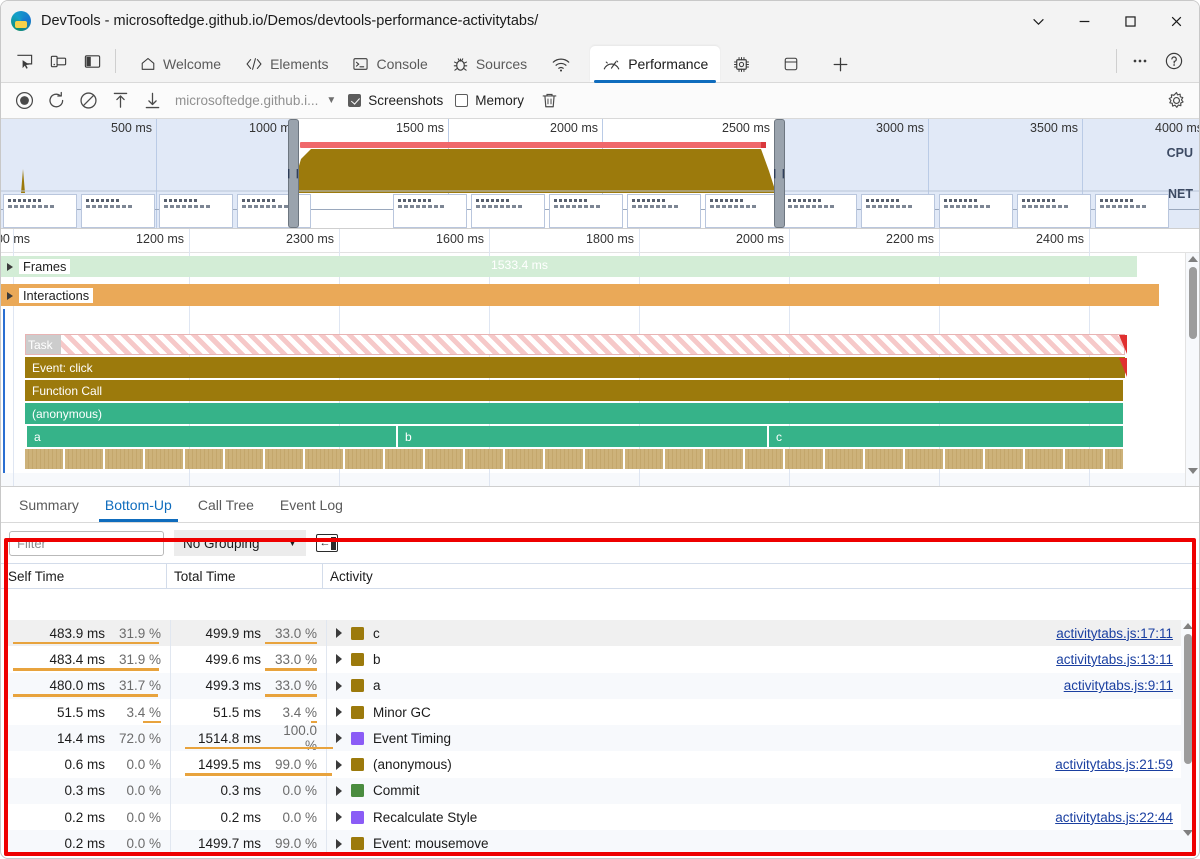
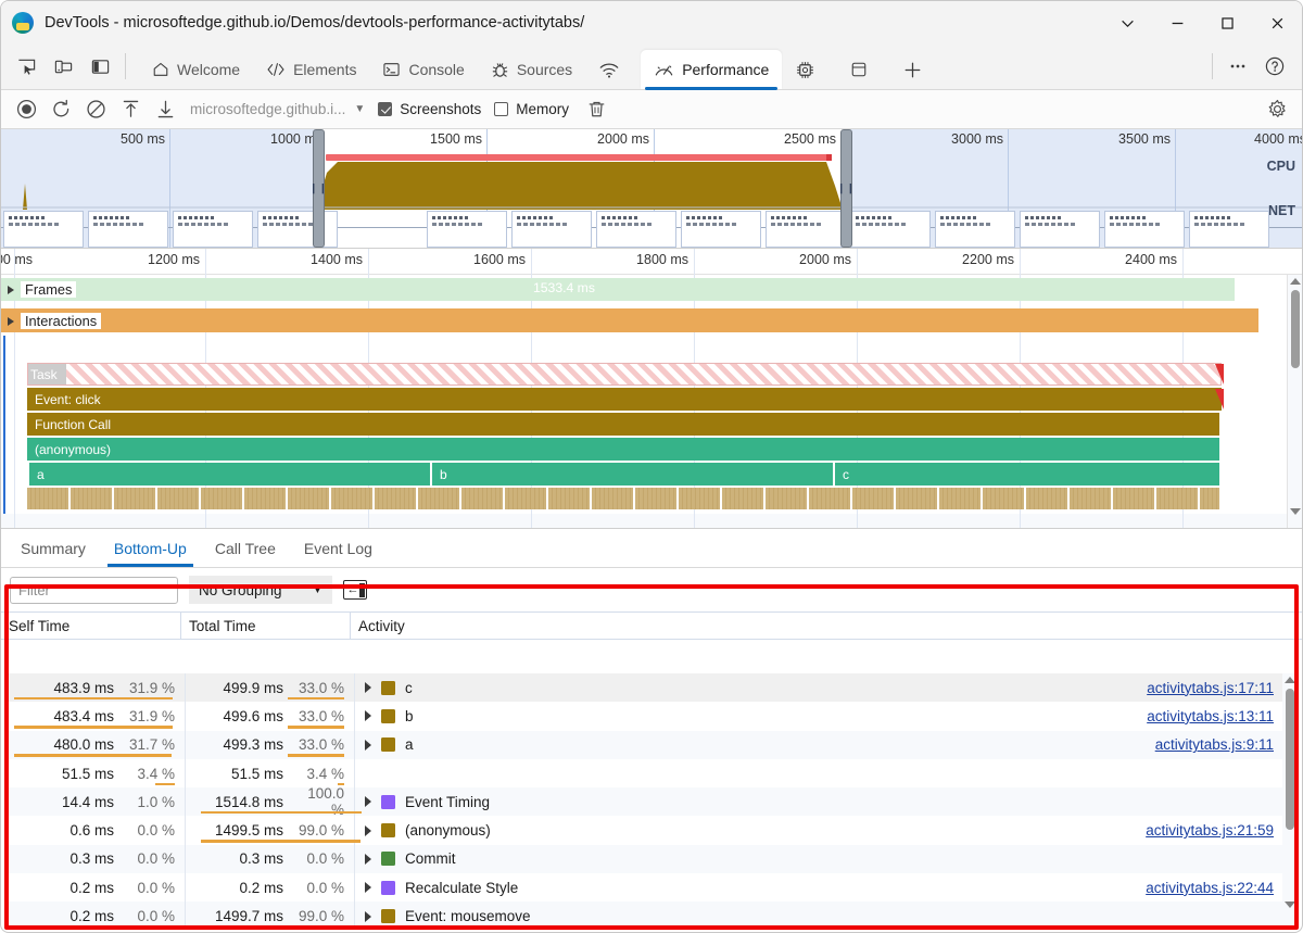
  DevTools - microsoftedge.github.io/Demos/devtools-performance-activitytabs/
  Welcome
  Elements
  Console
  Sources
  Performance
  microsoftedge.github.i...
  ▼
  Screenshots
  Memory
  500 ms
  1000 m
  1500 ms
  2000 ms
  2500 ms
  3000 ms
  3500 ms
  4000 m
  CPU
  NET
  ❘❘
  ❘❘
  1200 ms
- 2300 ms
+ 1400 ms
  1600 ms
  1800 ms
  2000 ms
  2200 ms
  2400 ms
  1533.4 ms
  Frames
  Interactions
  Task
  Event: click
  Function Call
  (anonymous)
  a
  b
  c
  Summary
  Bottom-Up
  Call Tree
  Event Log
  Filter
  No Grouping
  ▼
  ←
  Self Time
  Total Time
  Activity
  483.9 ms
  31.9 %
  499.9 ms
  33.0 %
  c
  activitytabs.js:17:11
  483.4 ms
  31.9 %
  499.6 ms
  33.0 %
  b
  activitytabs.js:13:11
  480.0 ms
  31.7 %
  499.3 ms
  33.0 %
  a
  activitytabs.js:9:11
  51.5 ms
  3.4 %
  51.5 ms
  3.4 %
- Minor GC
  14.4 ms
- 72.0 %
+ 1.0 %
  1514.8 ms
  100.0 %
  Event Timing
  0.6 ms
  0.0 %
  1499.5 ms
  99.0 %
  (anonymous)
  activitytabs.js:21:59
  0.3 ms
  0.0 %
  0.3 ms
  0.0 %
  Commit
  0.2 ms
  0.0 %
  0.2 ms
  0.0 %
  Recalculate Style
  activitytabs.js:22:44
  0.2 ms
  0.0 %
  1499.7 ms
  99.0 %
  Event: mousemove
